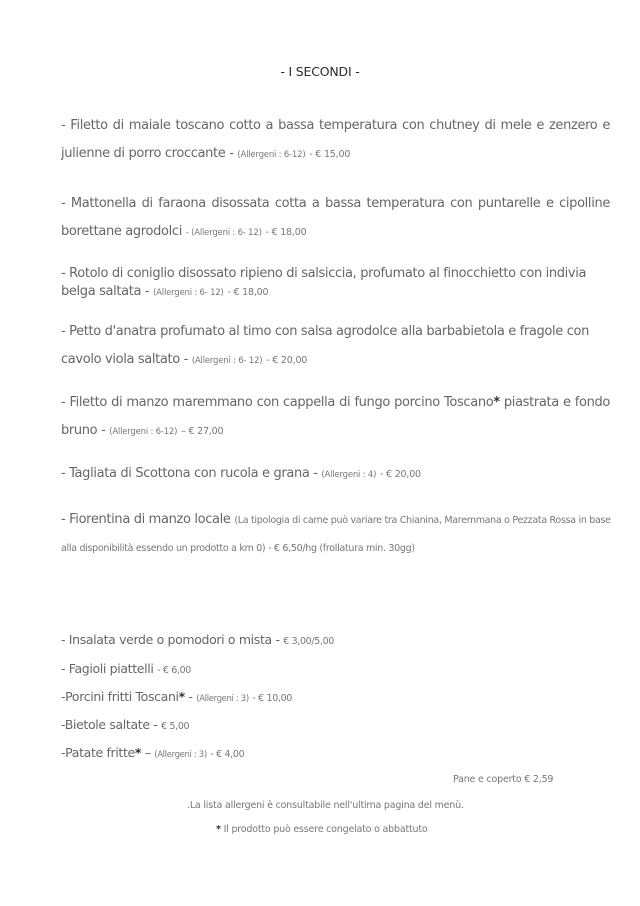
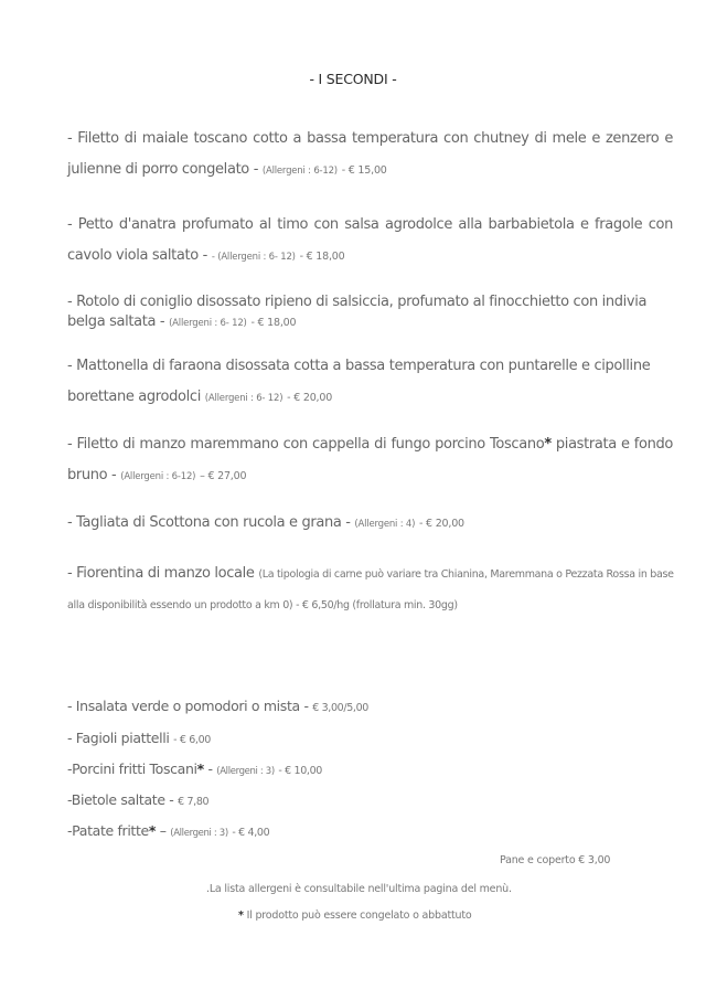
  - I SECONDI -
- - Filetto di maiale toscano cotto a bassa temperatura con chutney di mele e zenzero e julienne di porro croccante - (Allergeni : 6-12) - € 15,00
+ - Filetto di maiale toscano cotto a bassa temperatura con chutney di mele e zenzero e julienne di porro congelato - (Allergeni : 6-12) - € 15,00
- - Mattonella di faraona disossata cotta a bassa temperatura con puntarelle e cipolline borettane agrodolci - (Allergeni : 6- 12) - € 18,00
+ - Petto d'anatra profumato al timo con salsa agrodolce alla barbabietola e fragole con cavolo viola saltato - - (Allergeni : 6- 12) - € 18,00
  - Rotolo di coniglio disossato ripieno di salsiccia, profumato al finocchietto con indivia belga saltata - (Allergeni : 6- 12) - € 18,00
- - Petto d'anatra profumato al timo con salsa agrodolce alla barbabietola e fragole con cavolo viola saltato - (Allergeni : 6- 12) - € 20,00
+ - Mattonella di faraona disossata cotta a bassa temperatura con puntarelle e cipolline borettane agrodolci (Allergeni : 6- 12) - € 20,00
  - Filetto di manzo maremmano con cappella di fungo porcino Toscano* piastrata e fondo bruno - (Allergeni : 6-12) – € 27,00
  - Tagliata di Scottona con rucola e grana - (Allergeni : 4) - € 20,00
  - Fiorentina di manzo locale (La tipologia di carne può variare tra Chianina, Maremmana o Pezzata Rossa in base
  alla disponibilità essendo un prodotto a km 0) - € 6,50/hg (frollatura min. 30gg)
  - Insalata verde o pomodori o mista - € 3,00/5,00
  - Fagioli piattelli - € 6,00
  -Porcini fritti Toscani* - (Allergeni : 3) - € 10,00
- -Bietole saltate - € 5,00
+ -Bietole saltate - € 7,80
  -Patate fritte* – (Allergeni : 3) - € 4,00
- Pane e coperto € 2,59
+ Pane e coperto € 3,00
  .La lista allergeni è consultabile nell'ultima pagina del menù.
  * Il prodotto può essere congelato o abbattuto
